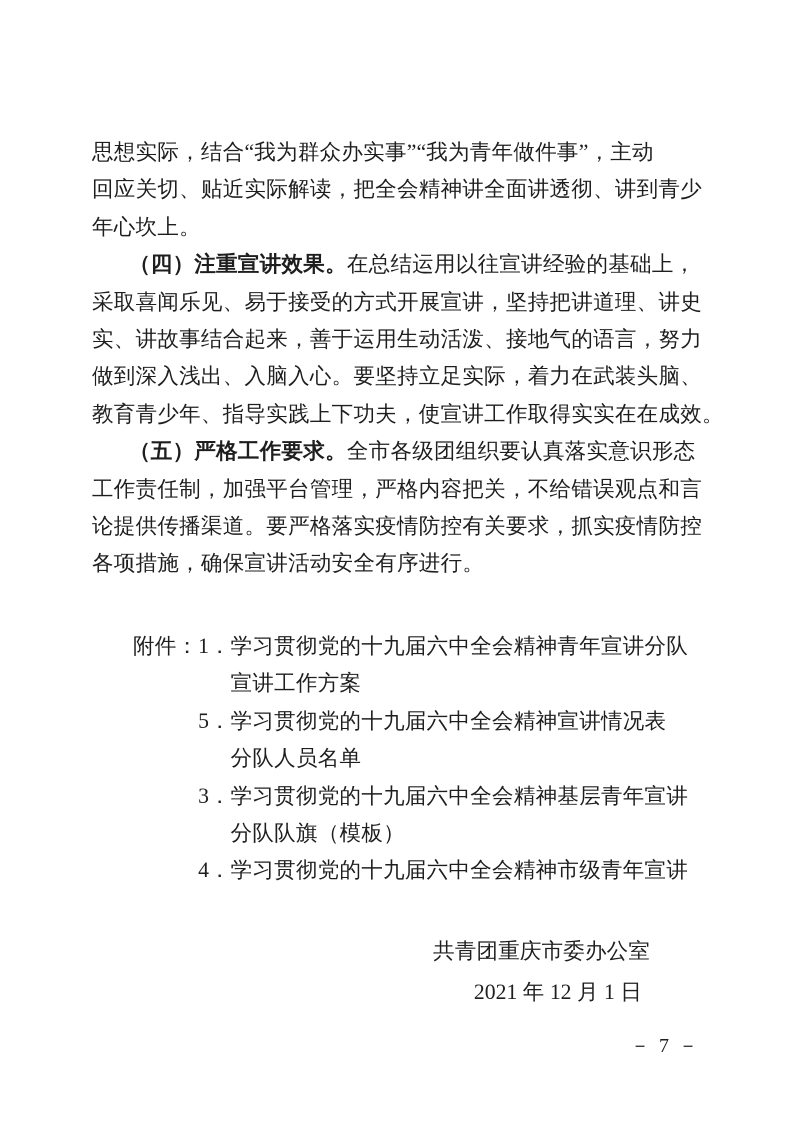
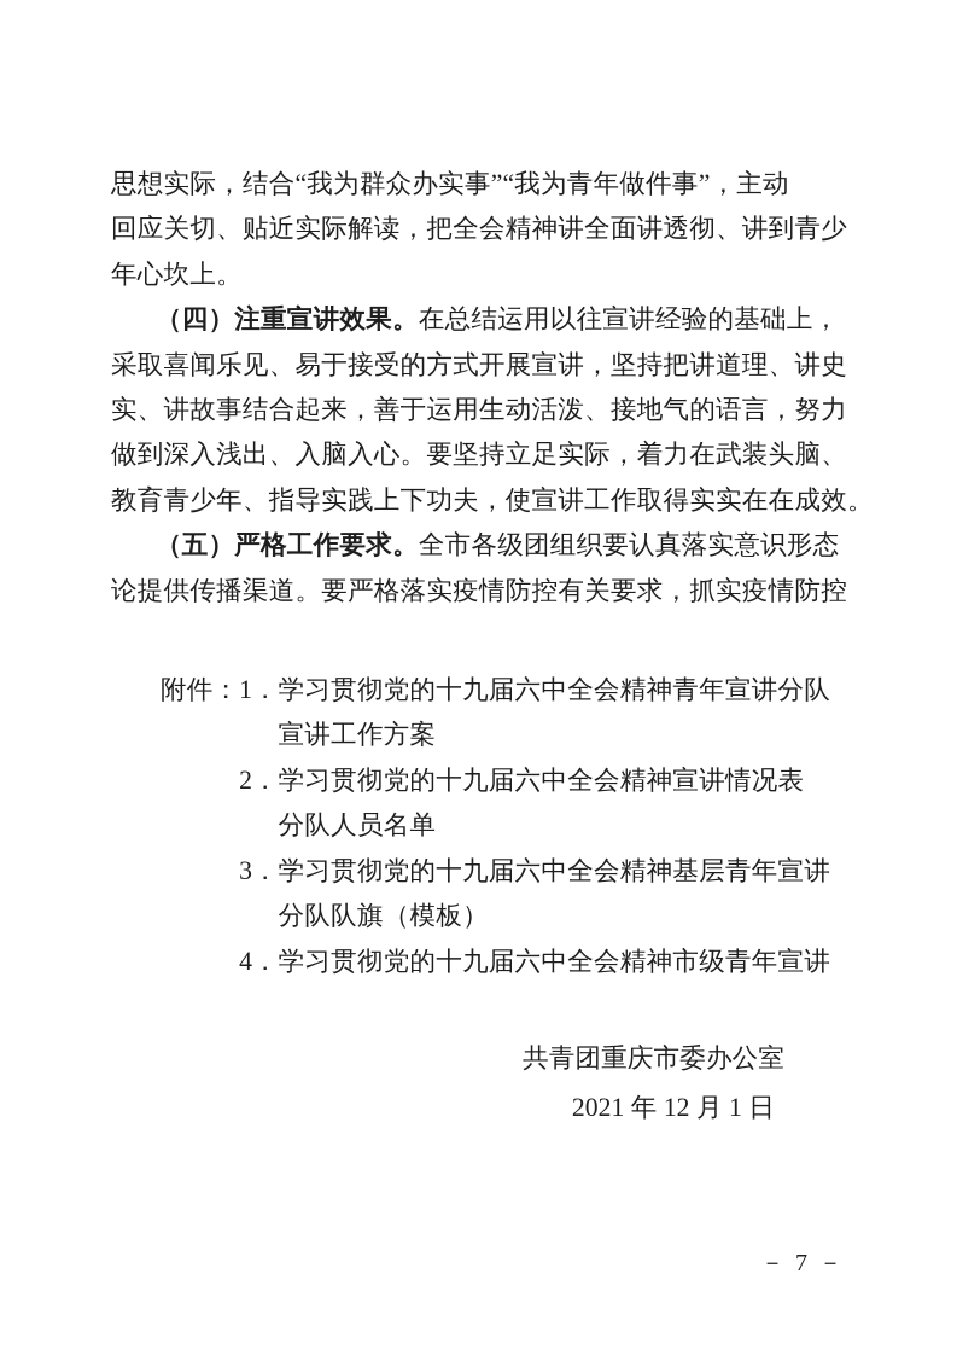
  思想实际，结合“我为群众办实事”“我为青年做件事”，主动
  回应关切、贴近实际解读，把全会精神讲全面讲透彻、讲到青少
  年心坎上。
  （四）注重宣讲效果。在总结运用以往宣讲经验的基础上，
  采取喜闻乐见、易于接受的方式开展宣讲，坚持把讲道理、讲史
  实、讲故事结合起来，善于运用生动活泼、接地气的语言，努力
  做到深入浅出、入脑入心。要坚持立足实际，着力在武装头脑、
  教育青少年、指导实践上下功夫，使宣讲工作取得实实在在成效。
  （五）严格工作要求。全市各级团组织要认真落实意识形态
- 工作责任制，加强平台管理，严格内容把关，不给错误观点和言
  论提供传播渠道。要严格落实疫情防控有关要求，抓实疫情防控
- 各项措施，确保宣讲活动安全有序进行。
  附件：
  1．
  学习贯彻党的十九届六中全会精神青年宣讲分队
  宣讲工作方案
- 5．
+ 2．
  学习贯彻党的十九届六中全会精神宣讲情况表
  分队人员名单
  3．
  学习贯彻党的十九届六中全会精神基层青年宣讲
  分队队旗（模板）
  4．
  学习贯彻党的十九届六中全会精神市级青年宣讲
  共青团重庆市委办公室
  2021 年 12 月 1 日
  － 7 －
